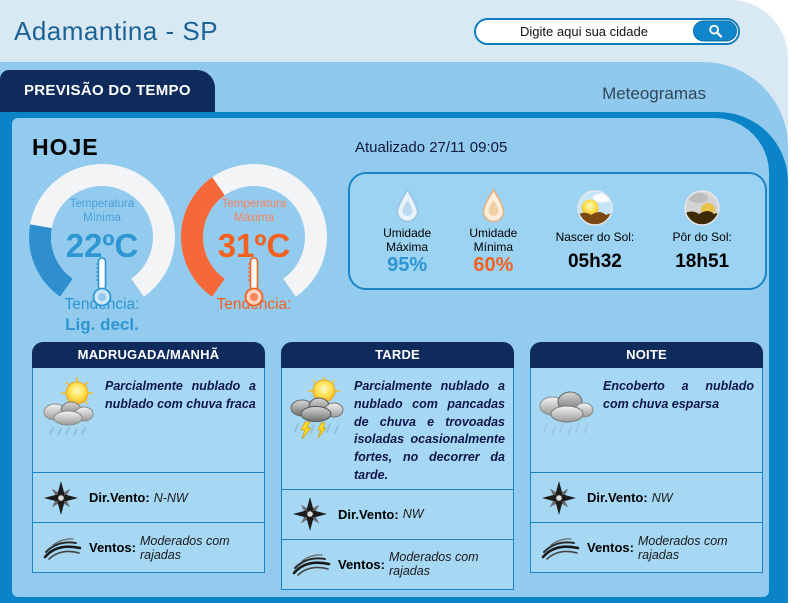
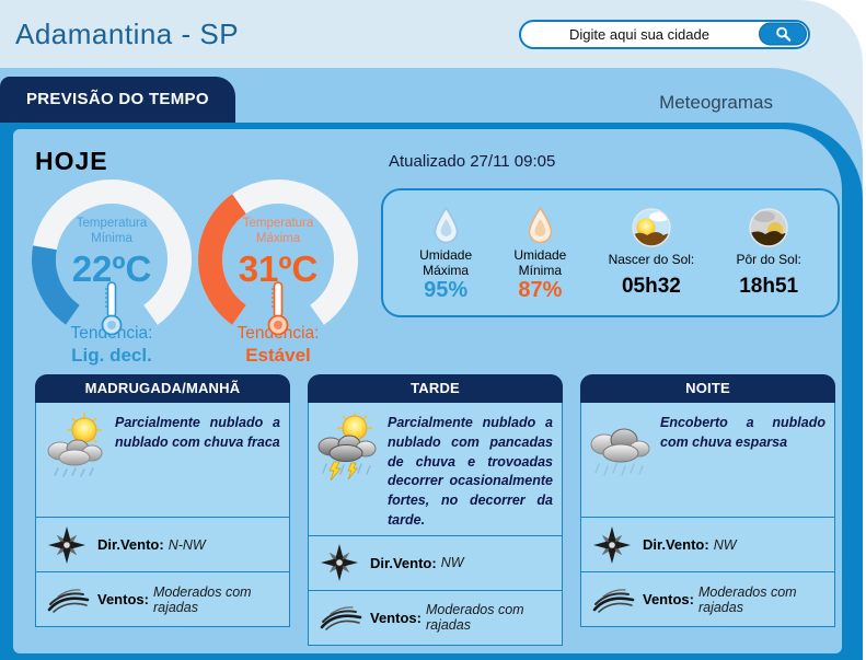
  Adamantina - SP
  Digite aqui sua cidade
  PREVISÃO DO TEMPO
  Meteogramas
  HOJE
  Atualizado 27/11 09:05
  Temperatura
  Mínima
  22ºC
  Tendncia:
  Lig. decl.
  Temperatura
  Máxima
  31ºC
  Tendncia:
+ Estável
  Umidade
  Máxima
  95%
  Umidade
  Mínima
- 60%
+ 87%
  Nascer do Sol:
  05h32
  Pôr do Sol:
  18h51
  MADRUGADA/MANHÃ
  Parcialmente nublado a nublado com chuva fraca
  Dir.Vento:
  N-NW
  Ventos:
  Moderados com rajadas
  TARDE
- Parcialmente nublado a nublado com pancadas de chuva e trovoadas isoladas ocasionalmente fortes, no decorrer da tarde.
+ Parcialmente nublado a nublado com pancadas de chuva e trovoadas decorrer ocasionalmente fortes, no decorrer da tarde.
  Dir.Vento:
  NW
  Ventos:
  Moderados com rajadas
  NOITE
  Encoberto a nublado com chuva esparsa
  Dir.Vento:
  NW
  Ventos:
  Moderados com rajadas
